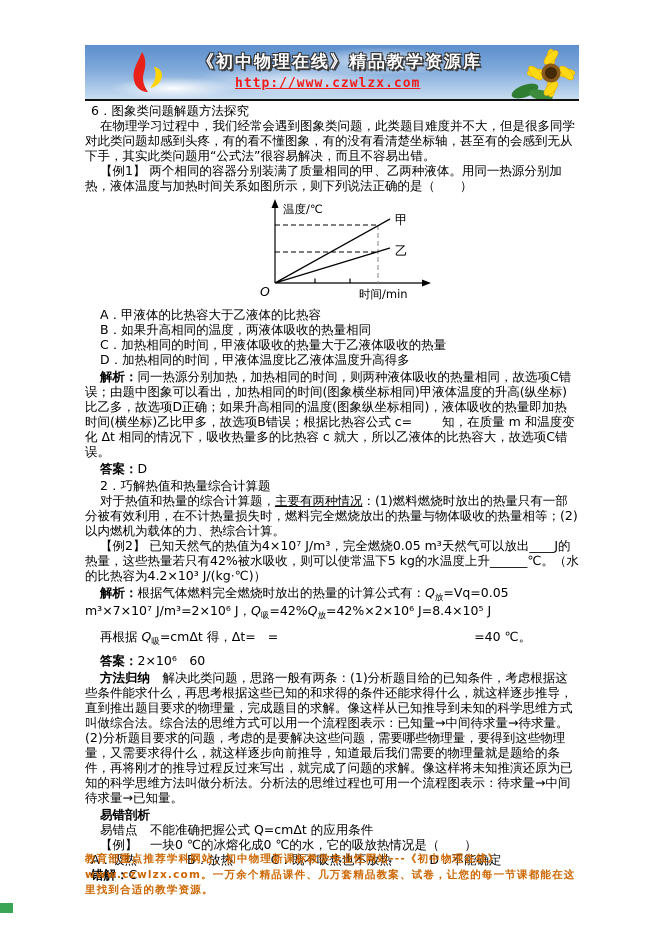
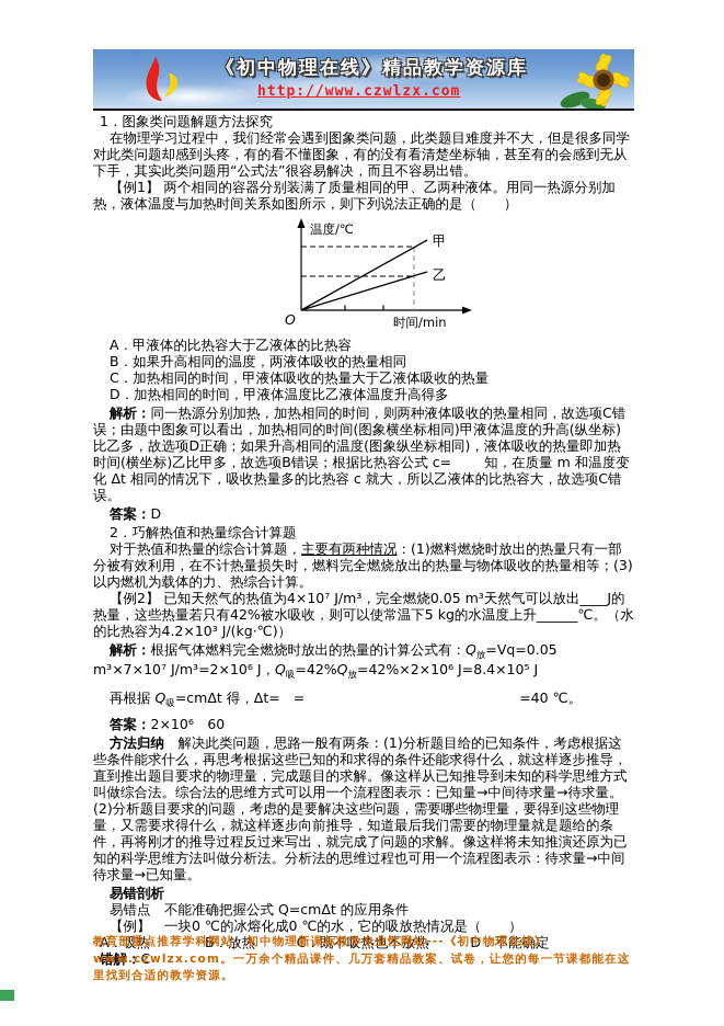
  《初中物理在线》精品教学资源库
  http://www.czwlzx.com
- 6．图象类问题解题方法探究
+ 1．图象类问题解题方法探究
  在物理学习过程中，我们经常会遇到图象类问题，此类题目难度并不大，但是很多同学对此类问题却感到头疼，有的看不懂图象，有的没有看清楚坐标轴，甚至有的会感到无从下手，其实此类问题用“公式法”很容易解决，而且不容易出错。
  【例1】 两个相同的容器分别装满了质量相同的甲、乙两种液体。用同一热源分别加热，液体温度与加热时间关系如图所示，则下列说法正确的是（ ）
  温度/℃
  时间/min
  O
  甲
  乙
  A．甲液体的比热容大于乙液体的比热容
  B．如果升高相同的温度，两液体吸收的热量相同
  C．加热相同的时间，甲液体吸收的热量大于乙液体吸收的热量
  D．加热相同的时间，甲液体温度比乙液体温度升高得多
  解析：同一热源分别加热，加热相同的时间，则两种液体吸收的热量相同，故选项C错误；由题中图象可以看出，加热相同的时间(图象横坐标相同)甲液体温度的升高(纵坐标)比乙多，故选项D正确；如果升高相同的温度(图象纵坐标相同)，液体吸收的热量即加热时间(横坐标)乙比甲多，故选项B错误；根据比热容公式 c= 知，在质量 m 和温度变化 Δt 相同的情况下，吸收热量多的比热容 c 就大，所以乙液体的比热容大，故选项C错误。
  答案：D
  2．巧解热值和热量综合计算题
- 对于热值和热量的综合计算题，主要有两种情况：(1)燃料燃烧时放出的热量只有一部分被有效利用，在不计热量损失时，燃料完全燃烧放出的热量与物体吸收的热量相等；(2)以内燃机为载体的力、热综合计算。
+ 对于热值和热量的综合计算题，主要有两种情况：(1)燃料燃烧时放出的热量只有一部分被有效利用，在不计热量损失时，燃料完全燃烧放出的热量与物体吸收的热量相等；(3)以内燃机为载体的力、热综合计算。
  【例2】 已知天然气的热值为4×10⁷ J/m³，完全燃烧0.05 m³天然气可以放出____J的热量，这些热量若只有42%被水吸收，则可以使常温下5 kg的水温度上升______℃。（水的比热容为4.2×10³ J/(kg·℃)）
  解析：根据气体燃料完全燃烧时放出的热量的计算公式有：Q放=Vq=0.05 m³×7×10⁷ J/m³=2×10⁶ J，Q吸=42%Q放=42%×2×10⁶ J=8.4×10⁵ J
  再根据 Q吸=cmΔt 得，Δt= = =40 ℃。
  答案：2×10⁶ 60
  方法归纳 解决此类问题，思路一般有两条：(1)分析题目给的已知条件，考虑根据这些条件能求什么，再思考根据这些已知的和求得的条件还能求得什么，就这样逐步推导，直到推出题目要求的物理量，完成题目的求解。像这样从已知推导到未知的科学思维方式叫做综合法。综合法的思维方式可以用一个流程图表示：已知量→中间待求量→待求量。(2)分析题目要求的问题，考虑的是要解决这些问题，需要哪些物理量，要得到这些物理量，又需要求得什么，就这样逐步向前推导，知道最后我们需要的物理量就是题给的条件，再将刚才的推导过程反过来写出，就完成了问题的求解。像这样将未知推演还原为已知的科学思维方法叫做分析法。分析法的思维过程也可用一个流程图表示：待求量→中间待求量→已知量。
  易错剖析
  易错点 不能准确把握公式 Q=cmΔt 的应用条件
  【例】 一块0 ℃的冰熔化成0 ℃的水，它的吸放热情况是（ ）
  A．吸热 B．放热 C．既不吸热也不放热 D．不能确定
  错解：C
  教育部重点推荐学科网站、初中物理新课标教学专业性网站---《初中物理在线》www.czwlzx.com。一万余个精品课件、几万套精品教案、试卷，让您的每一节课都能在这里找到合适的教学资源。
